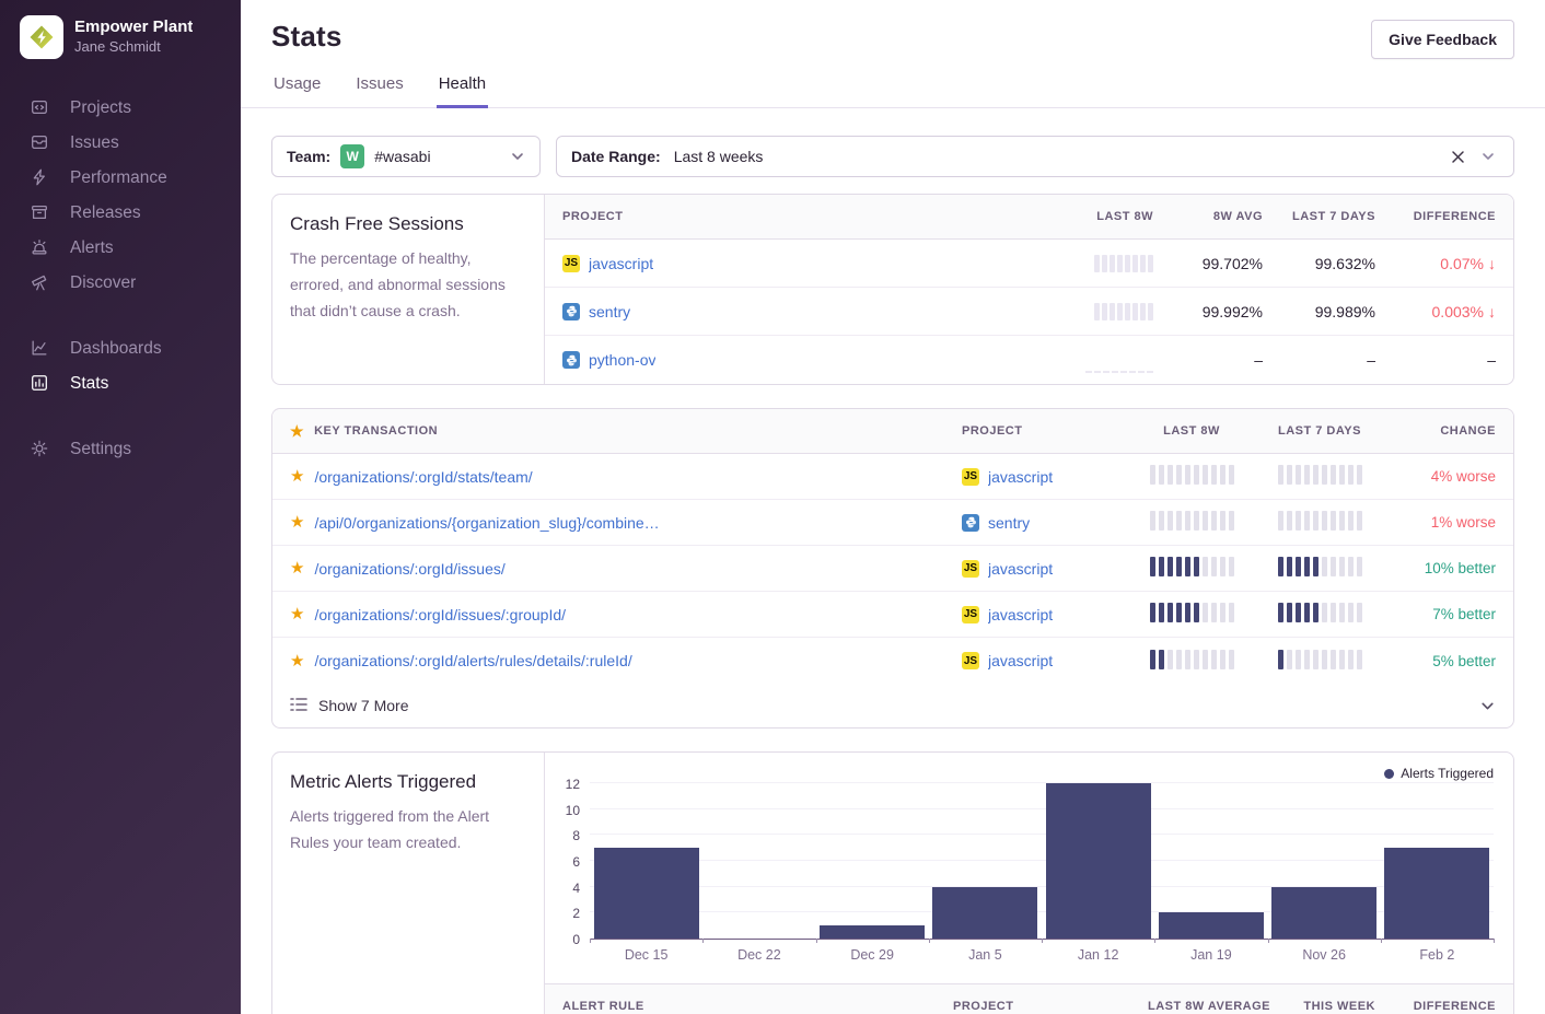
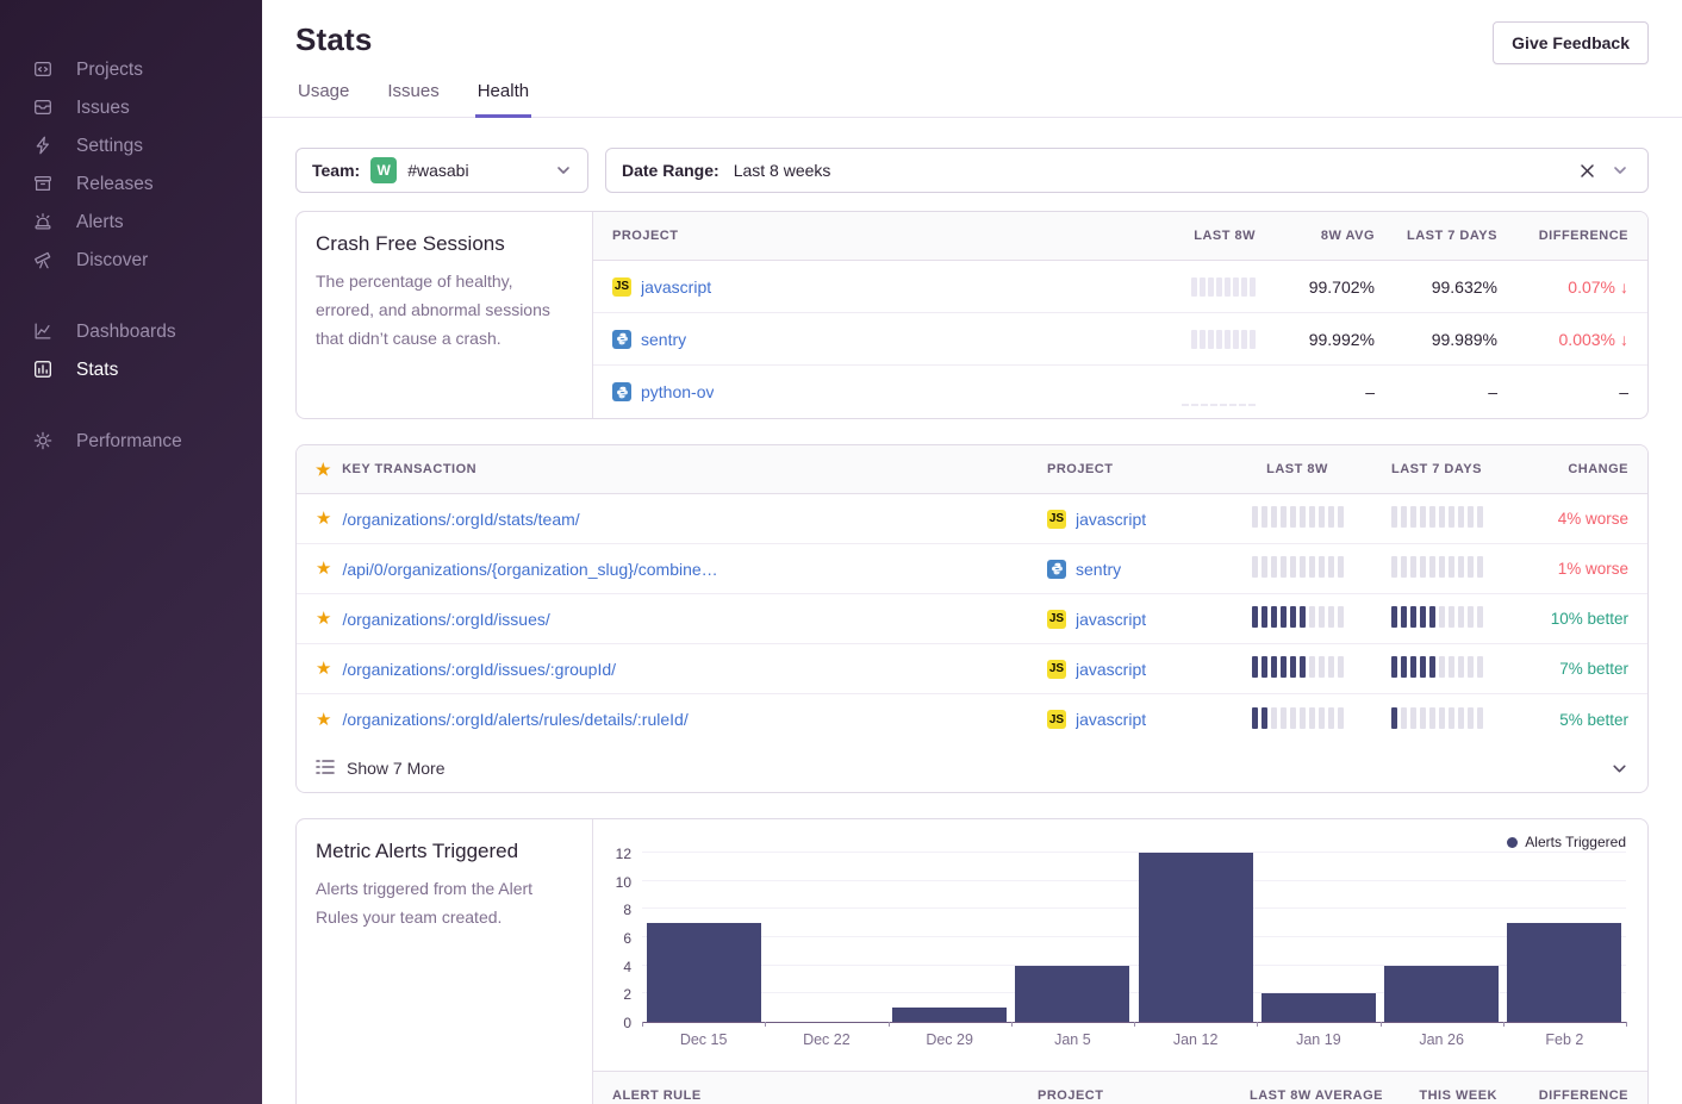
- Empower Plant
- Jane Schmidt
  Projects
  Issues
- Performance
+ Settings
  Releases
  Alerts
  Discover
  Dashboards
  Stats
- Settings
+ Performance
  Stats
  Give Feedback
  Usage
  Issues
  Health
  Team:
  W
  #wasabi
  Date Range:
  Last 8 weeks
  Crash Free Sessions
  The percentage of healthy, errored, and abnormal sessions that didn’t cause a crash.
  PROJECT
  LAST 8W
  8W AVG
  LAST 7 DAYS
  DIFFERENCE
  JS
  javascript
  99.702%
  99.632%
  0.07% ↓
  sentry
  99.992%
  99.989%
  0.003% ↓
  python-ov
  –
  –
  –
  ★
  KEY TRANSACTION
  PROJECT
  LAST 8W
  LAST 7 DAYS
  CHANGE
  ★
  /organizations/:orgId/stats/team/
  JS
  javascript
  4% worse
  ★
  /api/0/organizations/{organization_slug}/combine…
  sentry
  1% worse
  ★
  /organizations/:orgId/issues/
  JS
  javascript
  10% better
  ★
  /organizations/:orgId/issues/:groupId/
  JS
  javascript
  7% better
  ★
  /organizations/:orgId/alerts/rules/details/:ruleId/
  JS
  javascript
  5% better
  Show 7 More
  Metric Alerts Triggered
  Alerts triggered from the Alert Rules your team created.
  Alerts Triggered
  0
  2
  4
  6
  8
  10
  12
  Dec 15
  Dec 22
  Dec 29
  Jan 5
  Jan 12
  Jan 19
- Nov 26
+ Jan 26
  Feb 2
  ALERT RULE
  PROJECT
  LAST 8W AVERAGE
  THIS WEEK
  DIFFERENCE
